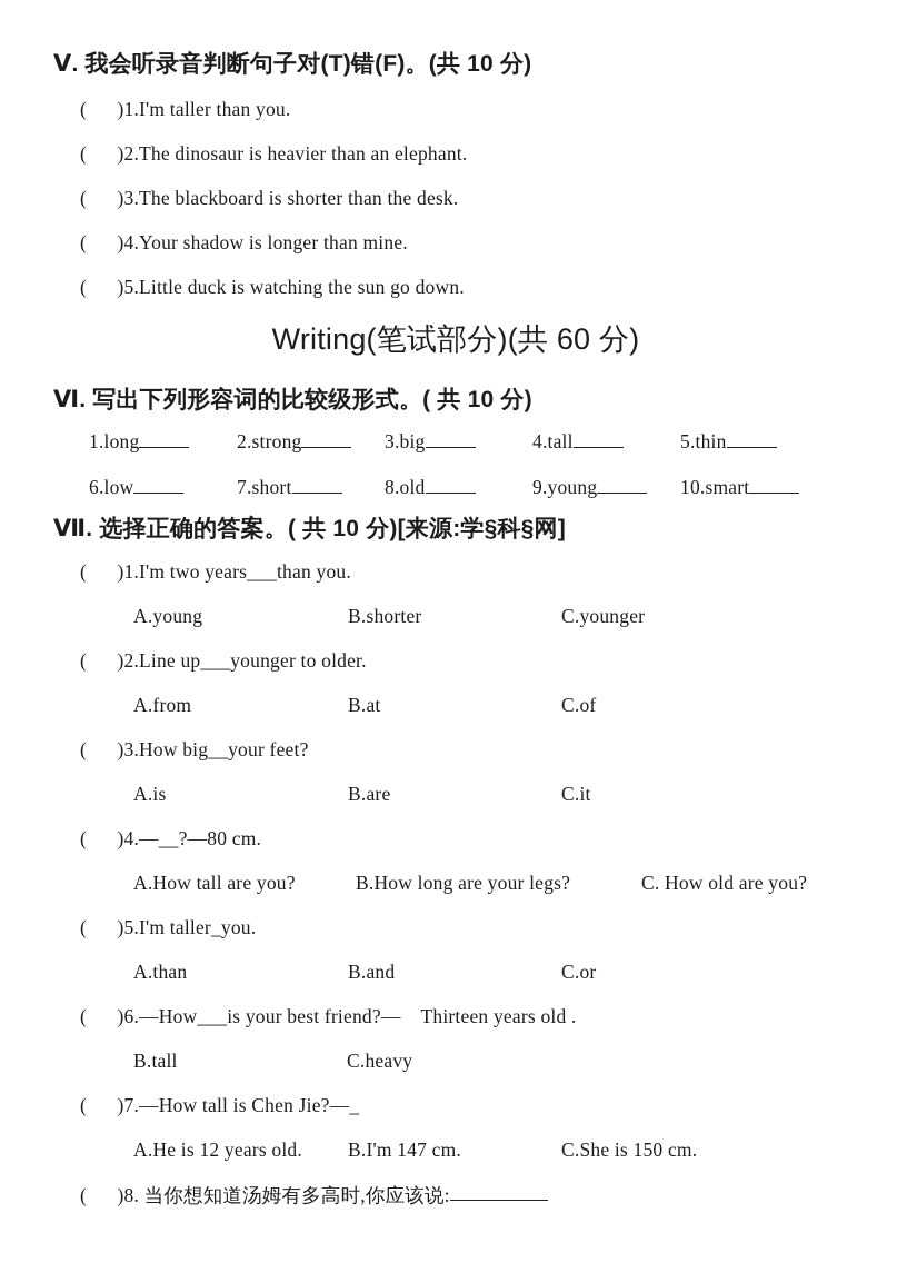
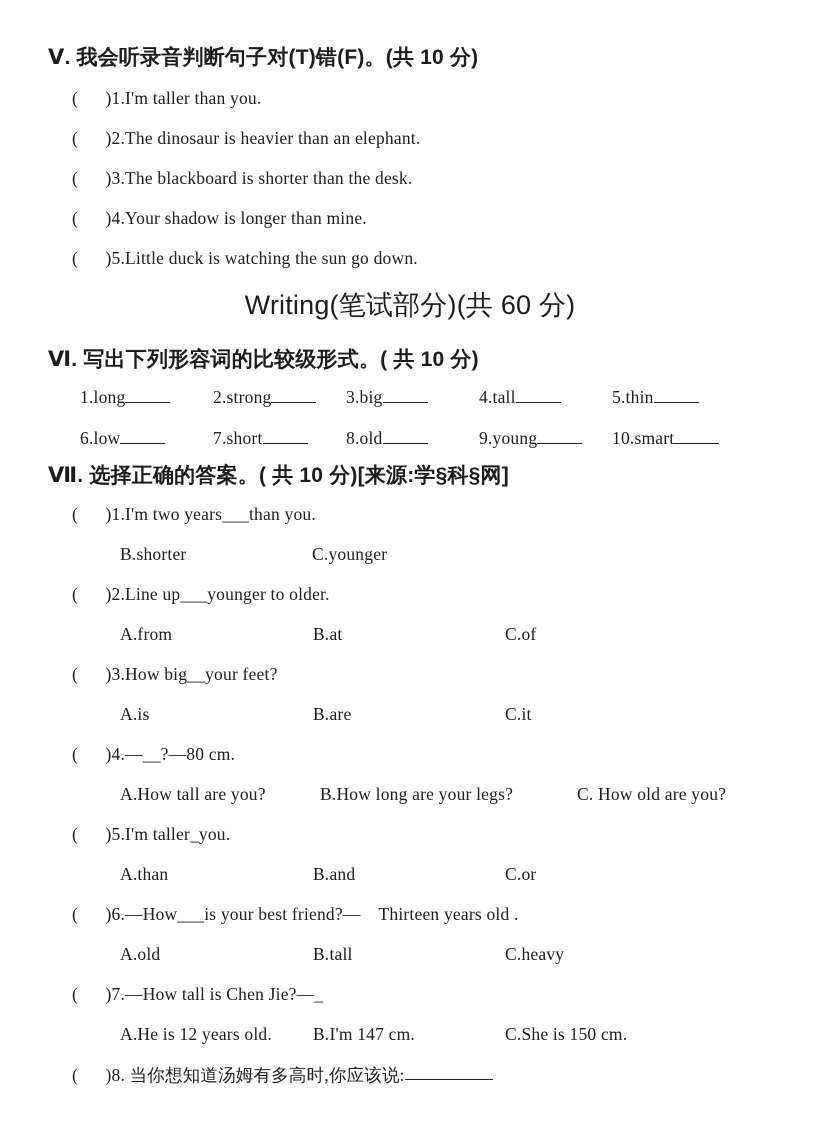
  Ⅴ. 我会听录音判断句子对(T)错(F)。(共 10 分)
  ( )1.I'm taller than you.
  ( )2.The dinosaur is heavier than an elephant.
  ( )3.The blackboard is shorter than the desk.
  ( )4.Your shadow is longer than mine.
  ( )5.Little duck is watching the sun go down.
  Writing(笔试部分)(共 60 分)
  Ⅵ. 写出下列形容词的比较级形式。( 共 10 分)
  1.long
  2.strong
  3.big
  4.tall
  5.thin
  6.low
  7.short
  8.old
  9.young
  10.smart
  Ⅶ. 选择正确的答案。( 共 10 分)[来源:学§科§网]
  ( )1.I'm two years___than you.
- A.young
  B.shorter
  C.younger
  ( )2.Line up___younger to older.
  A.from
  B.at
  C.of
  ( )3.How big__your feet?
  A.is
  B.are
  C.it
  ( )4.—__?—80 cm.
  A.How tall are you?
  B.How long are your legs?
  C. How old are you?
  ( )5.I'm taller_you.
  A.than
  B.and
  C.or
  ( )6.—How___is your best friend?— Thirteen years old .
+ A.old
  B.tall
  C.heavy
  ( )7.—How tall is Chen Jie?—_
  A.He is 12 years old.
  B.I'm 147 cm.
  C.She is 150 cm.
  ( )8. 当你想知道汤姆有多高时,你应该说:
